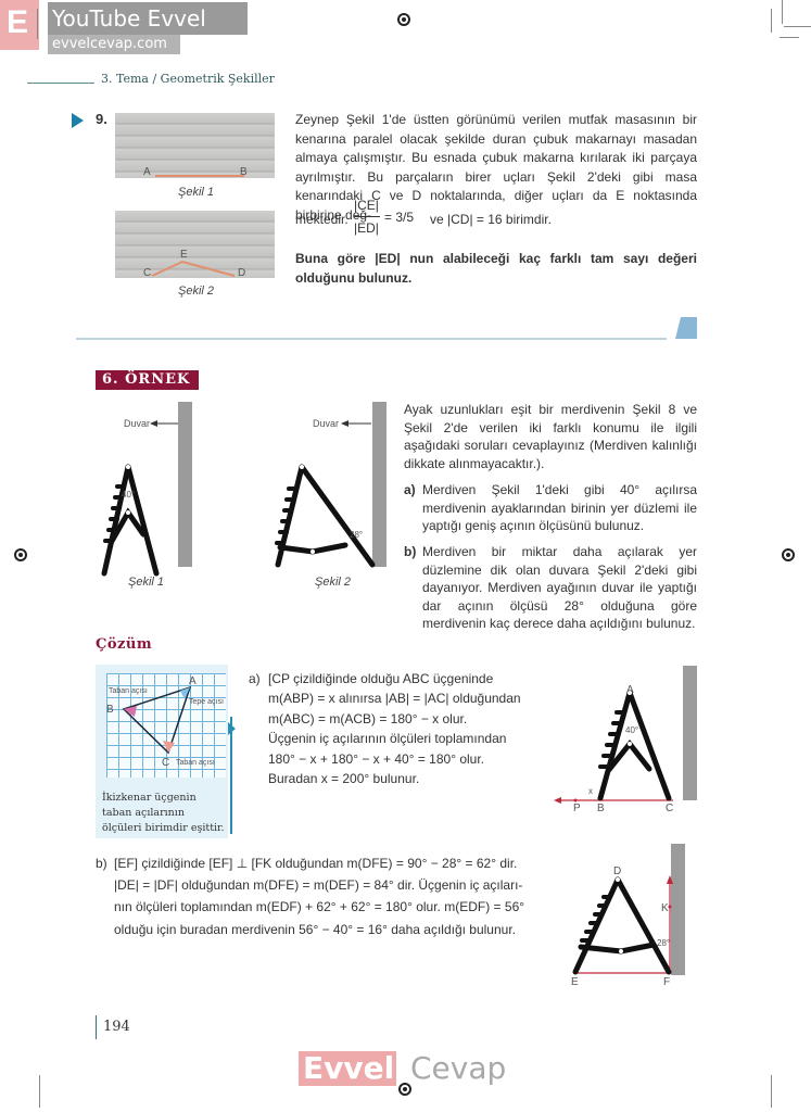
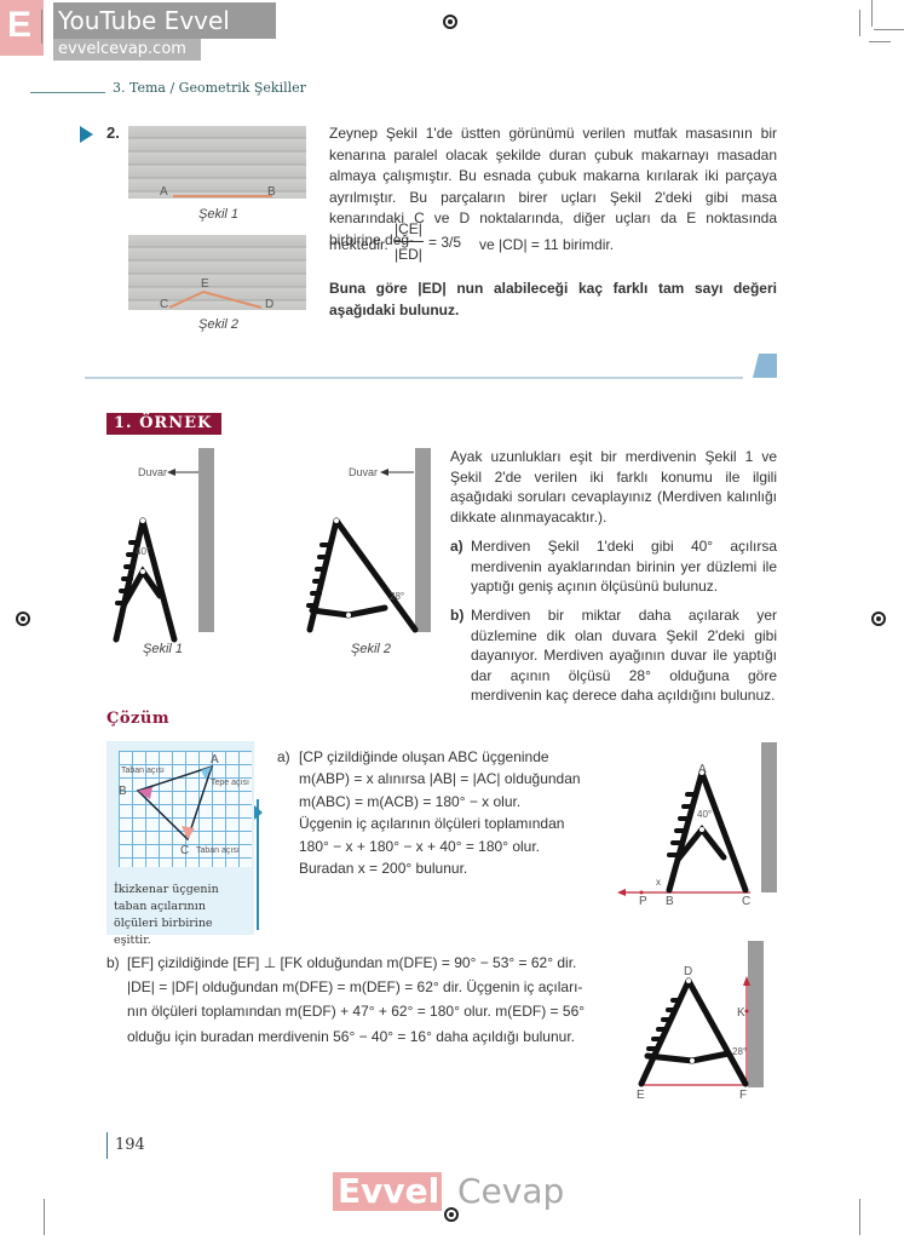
  E
  YouTube Evvel
  evvelcevap.com
  3. Tema / Geometrik Şekiller
- 9.
+ 2.
  A
  B
  Şekil 1
  C
  E
  D
  Şekil 2
  Zeynep Şekil 1'de üstten görünümü verilen mutfak masasının bir kenarına paralel olacak şekilde duran çubuk makarnayı masadan almaya çalışmıştır. Bu esnada çubuk makarna kırılarak iki parçaya ayrılmıştır. Bu parçaların birer uçları Şekil 2'deki gibi masa kenarındaki C ve D noktalarında, diğer uçları da E noktasında birbirine değ-
  mektedir.
  |CE|
  |ED|
  = 3/5
- ve |CD| = 16 birimdir.
+ ve |CD| = 11 birimdir.
- Buna göre |ED| nun alabileceği kaç farklı tam sayı değeri olduğunu bulunuz.
+ Buna göre |ED| nun alabileceği kaç farklı tam sayı değeri aşağıdaki bulunuz.
- 6. ÖRNEK
+ 1. ÖRNEK
  Duvar
  40°
  Şekil 1
  Duvar
  28°
  Şekil 2
- Ayak uzunlukları eşit bir merdivenin Şekil 8 ve Şekil 2'de verilen iki farklı konumu ile ilgili aşağıdaki soruları cevaplayınız (Merdiven kalınlığı dikkate alınmayacaktır.).
+ Ayak uzunlukları eşit bir merdivenin Şekil 1 ve Şekil 2'de verilen iki farklı konumu ile ilgili aşağıdaki soruları cevaplayınız (Merdiven kalınlığı dikkate alınmayacaktır.).
  a)
  Merdiven Şekil 1'deki gibi 40° açılırsa merdivenin ayaklarından birinin yer düzlemi ile yaptığı geniş açının ölçüsünü bulunuz.
  b)
  Merdiven bir miktar daha açılarak yer düzlemine dik olan duvara Şekil 2'deki gibi dayanıyor. Merdiven ayağının duvar ile yaptığı dar açının ölçüsü 28° olduğuna göre merdivenin kaç derece daha açıldığını bulunuz.
  Çözüm
  B
  A
  C
- İkizkenar üçgenin taban açılarının ölçüleri birimdir eşittir.
+ İkizkenar üçgenin taban açılarının ölçüleri birbirine eşittir.
  a)
- [CP çizildiğinde olduğu ABC üçgeninde
+ [CP çizildiğinde oluşan ABC üçgeninde
  m(ABP) = x alınırsa |AB| = |AC| olduğundan
  m(ABC) = m(ACB) = 180° − x olur.
  Üçgenin iç açılarının ölçüleri toplamından
  180° − x + 180° − x + 40° = 180° olur.
  Buradan x = 200° bulunur.
  A
  40°
  x
  P
  B
  C
  b)
- [EF] çizildiğinde [EF] ⊥ [FK olduğundan m(DFE) = 90° − 28° = 62° dir.
+ [EF] çizildiğinde [EF] ⊥ [FK olduğundan m(DFE) = 90° − 53° = 62° dir.
- |DE| = |DF| olduğundan m(DFE) = m(DEF) = 84° dir. Üçgenin iç açıları-
+ |DE| = |DF| olduğundan m(DFE) = m(DEF) = 62° dir. Üçgenin iç açıları-
- nın ölçüleri toplamından m(EDF) + 62° + 62° = 180° olur. m(EDF) = 56°
+ nın ölçüleri toplamından m(EDF) + 47° + 62° = 180° olur. m(EDF) = 56°
  olduğu için buradan merdivenin 56° − 40° = 16° daha açıldığı bulunur.
  D
  K
  28°
  E
  F
  194
  Evvel
  Cevap
